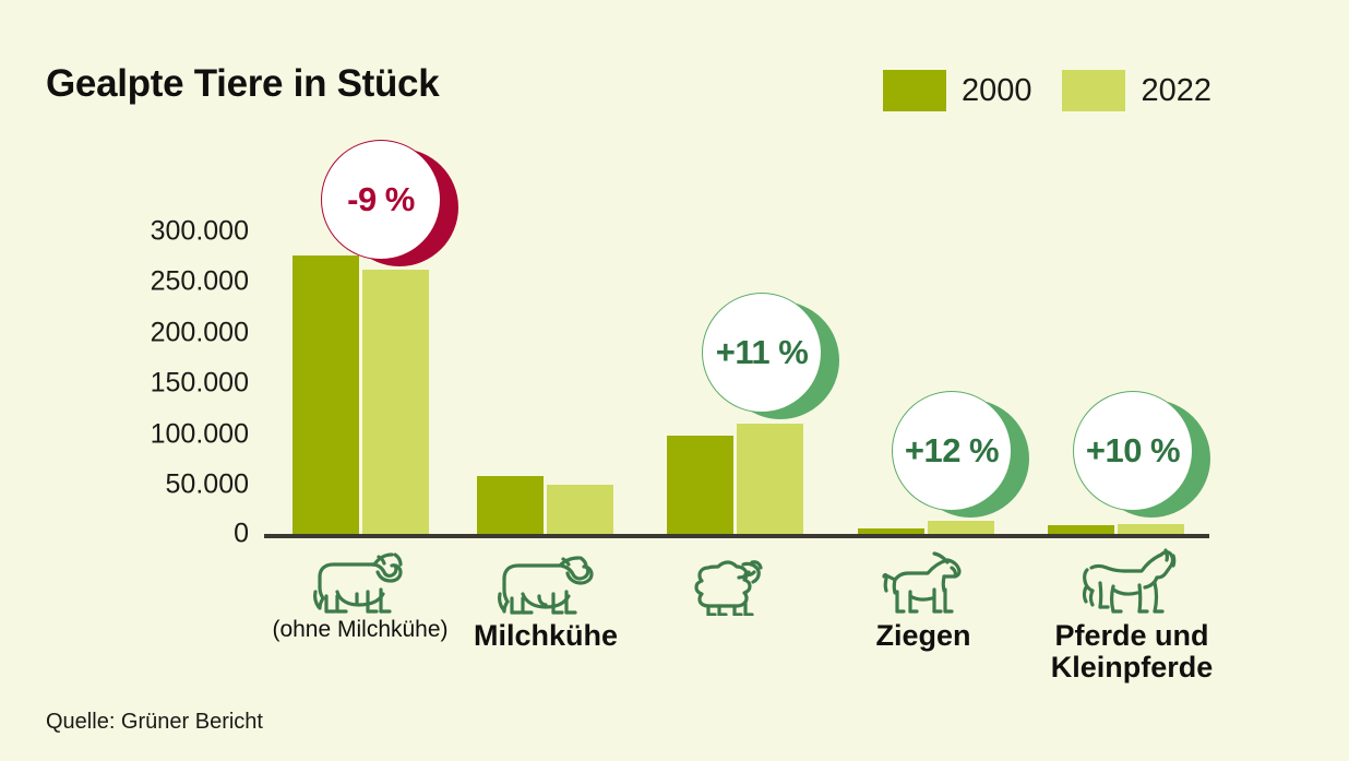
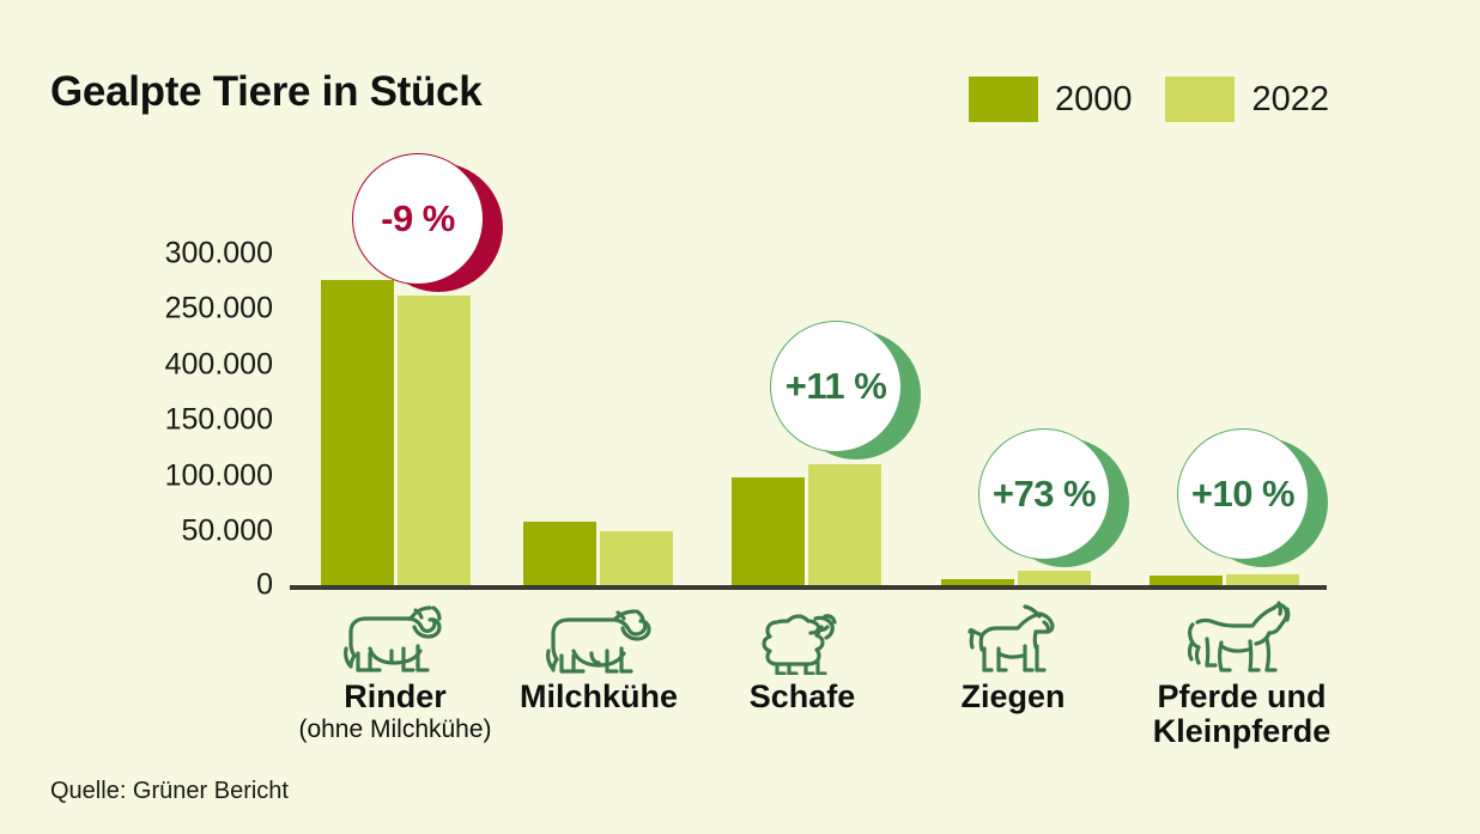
  Gealpte Tiere in Stück
  2000
  2022
  300.000
  250.000
- 200.000
+ 400.000
  150.000
  100.000
  50.000
  0
  -9 %
  +11 %
- +12 %
+ +73 %
  +10 %
+ Rinder
  (ohne Milchkühe)
  Milchkühe
+ Schafe
  Ziegen
  Pferde und
  Kleinpferde
  Quelle: Grüner Bericht
